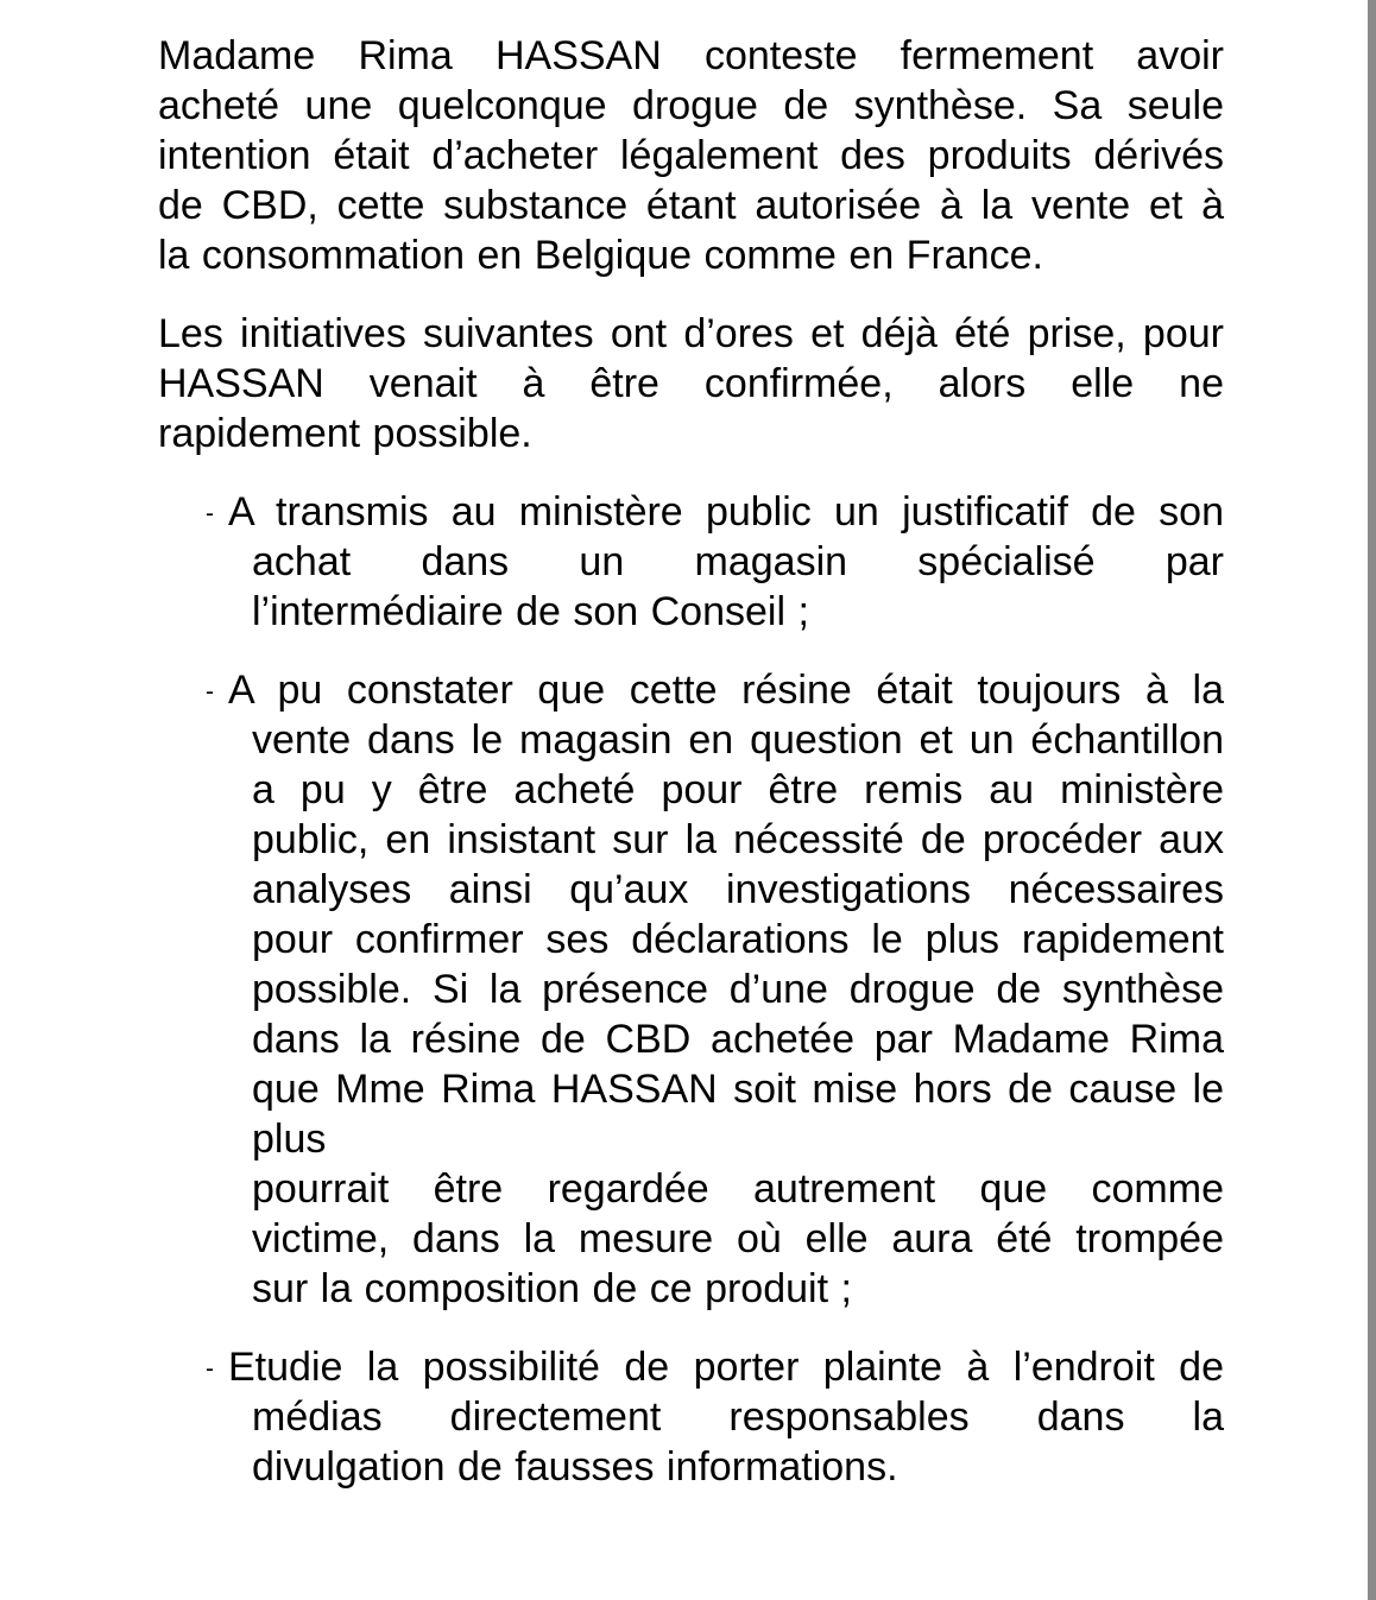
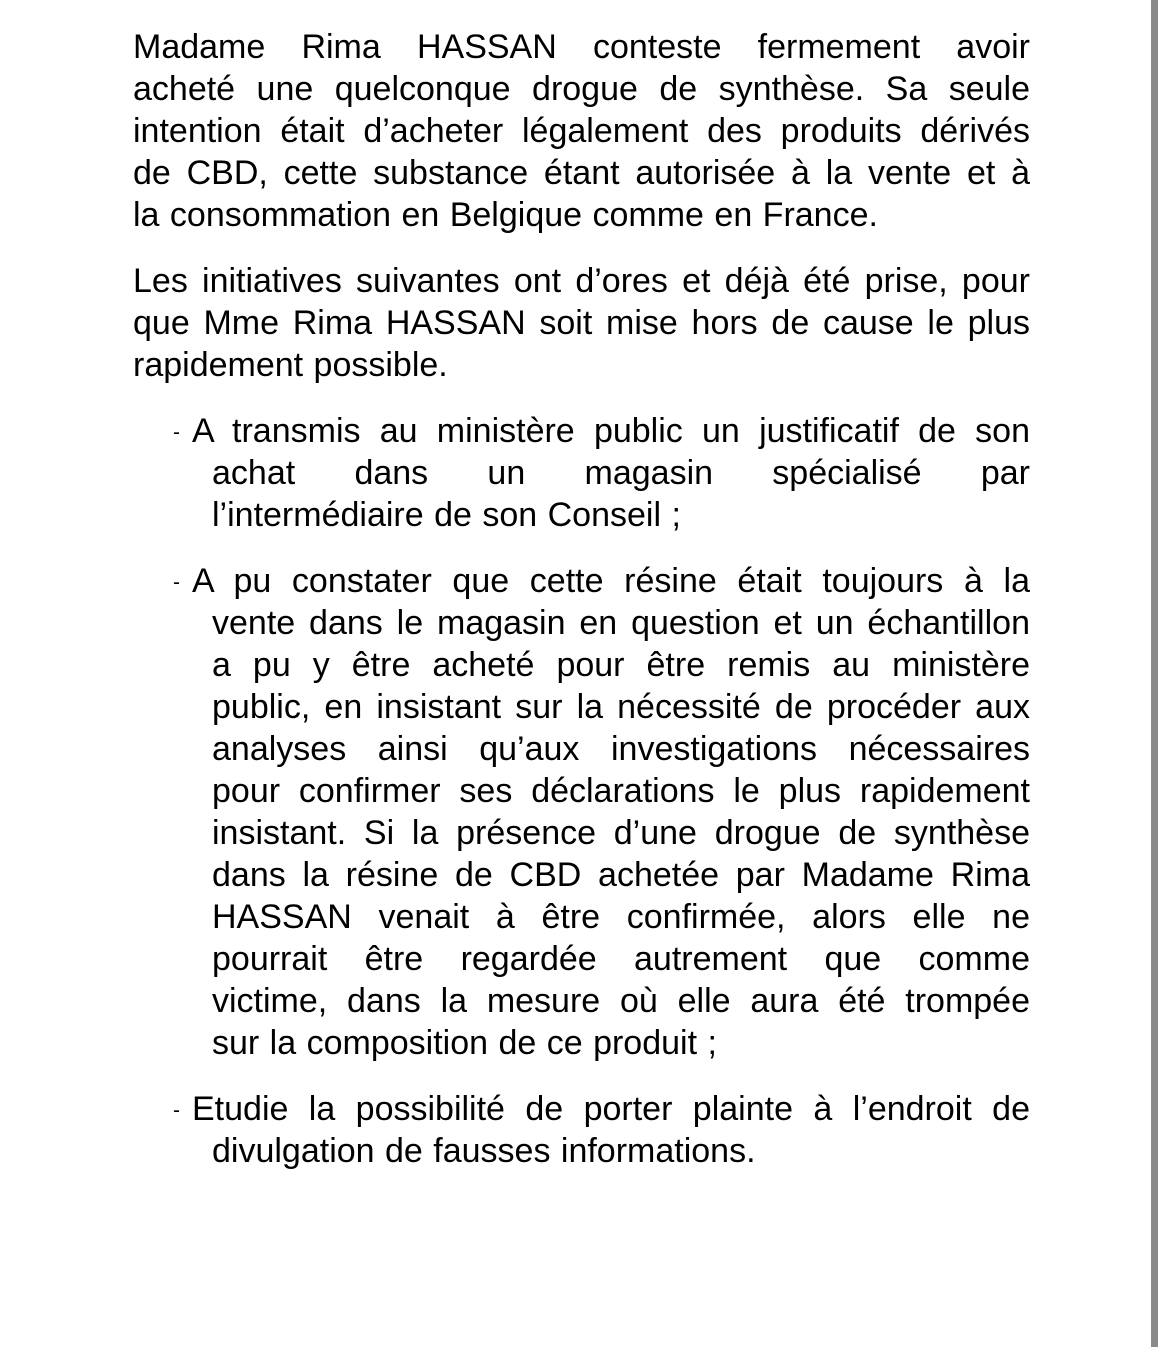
  Madame Rima HASSAN conteste fermement avoir
  acheté une quelconque drogue de synthèse. Sa seule
  intention était d’acheter légalement des produits dérivés
  de CBD, cette substance étant autorisée à la vente et à
  la consommation en Belgique comme en France.
  Les initiatives suivantes ont d’ores et déjà été prise, pour
- HASSAN venait à être confirmée, alors elle ne
+ que Mme Rima HASSAN soit mise hors de cause le plus
  rapidement possible.
  A transmis au ministère public un justificatif de son
  -
  achat dans un magasin spécialisé par
  l’intermédiaire de son Conseil ;
  A pu constater que cette résine était toujours à la
  -
  vente dans le magasin en question et un échantillon
  a pu y être acheté pour être remis au ministère
  public, en insistant sur la nécessité de procéder aux
  analyses ainsi qu’aux investigations nécessaires
  pour confirmer ses déclarations le plus rapidement
- possible. Si la présence d’une drogue de synthèse
+ insistant. Si la présence d’une drogue de synthèse
  dans la résine de CBD achetée par Madame Rima
- que Mme Rima HASSAN soit mise hors de cause le plus
+ HASSAN venait à être confirmée, alors elle ne
  pourrait être regardée autrement que comme
  victime, dans la mesure où elle aura été trompée
  sur la composition de ce produit ;
  Etudie la possibilité de porter plainte à l’endroit de
  -
- médias directement responsables dans la
  divulgation de fausses informations.
